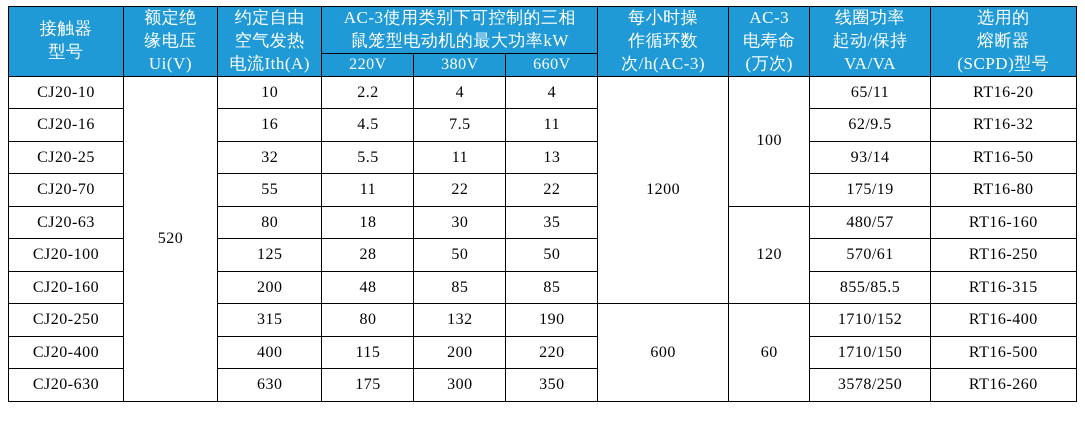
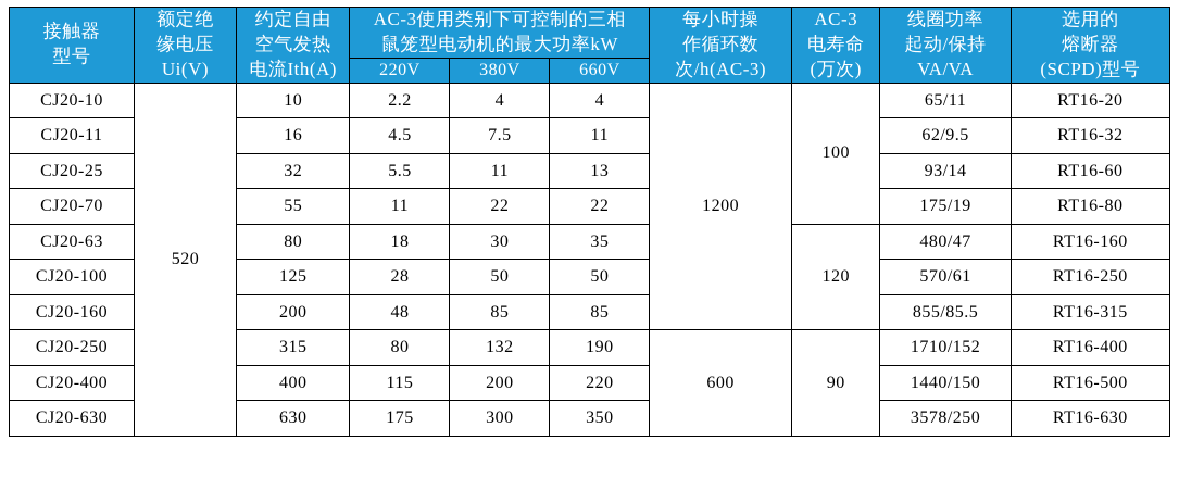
  接触器 型号	额定绝 缘电压 Ui(V)	约定自由 空气发热 电流Ith(A)	AC-3使用类别下可控制的三相 鼠笼型电动机的最大功率kW	每小时操 作循环数 次/h(AC-3)	AC-3 电寿命 (万次)	线圈功率 起动/保持 VA/VA	选用的 熔断器 (SCPD)型号
  220V	380V	660V
  CJ20-10	520	10	2.2	4	4	1200	100	65/11	RT16-20
- CJ20-16	16	4.5	7.5	11	62/9.5	RT16-32
+ CJ20-11	16	4.5	7.5	11	62/9.5	RT16-32
- CJ20-25	32	5.5	11	13	93/14	RT16-50
+ CJ20-25	32	5.5	11	13	93/14	RT16-60
  CJ20-70	55	11	22	22	175/19	RT16-80
- CJ20-63	80	18	30	35	120	480/57	RT16-160
+ CJ20-63	80	18	30	35	120	480/47	RT16-160
  CJ20-100	125	28	50	50	570/61	RT16-250
  CJ20-160	200	48	85	85	855/85.5	RT16-315
- CJ20-250	315	80	132	190	600	60	1710/152	RT16-400
+ CJ20-250	315	80	132	190	600	90	1710/152	RT16-400
- CJ20-400	400	115	200	220	1710/150	RT16-500
+ CJ20-400	400	115	200	220	1440/150	RT16-500
- CJ20-630	630	175	300	350	3578/250	RT16-260
+ CJ20-630	630	175	300	350	3578/250	RT16-630
